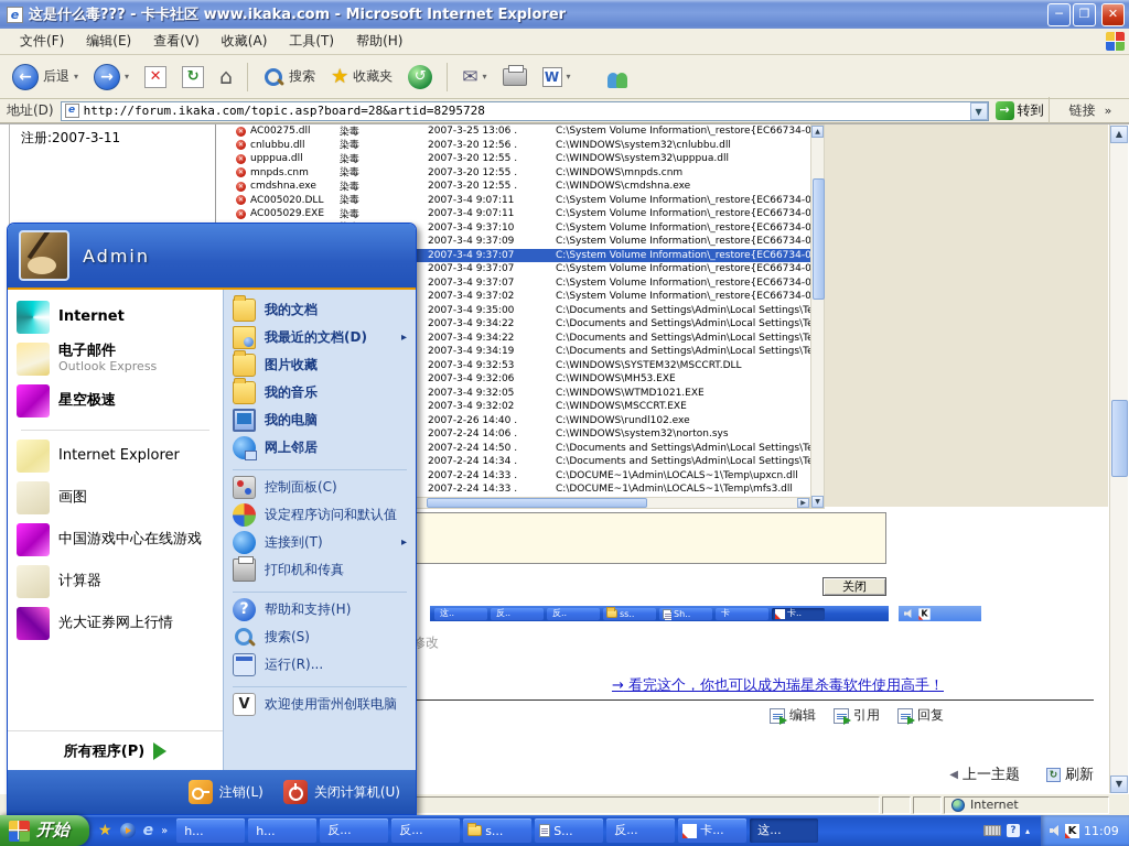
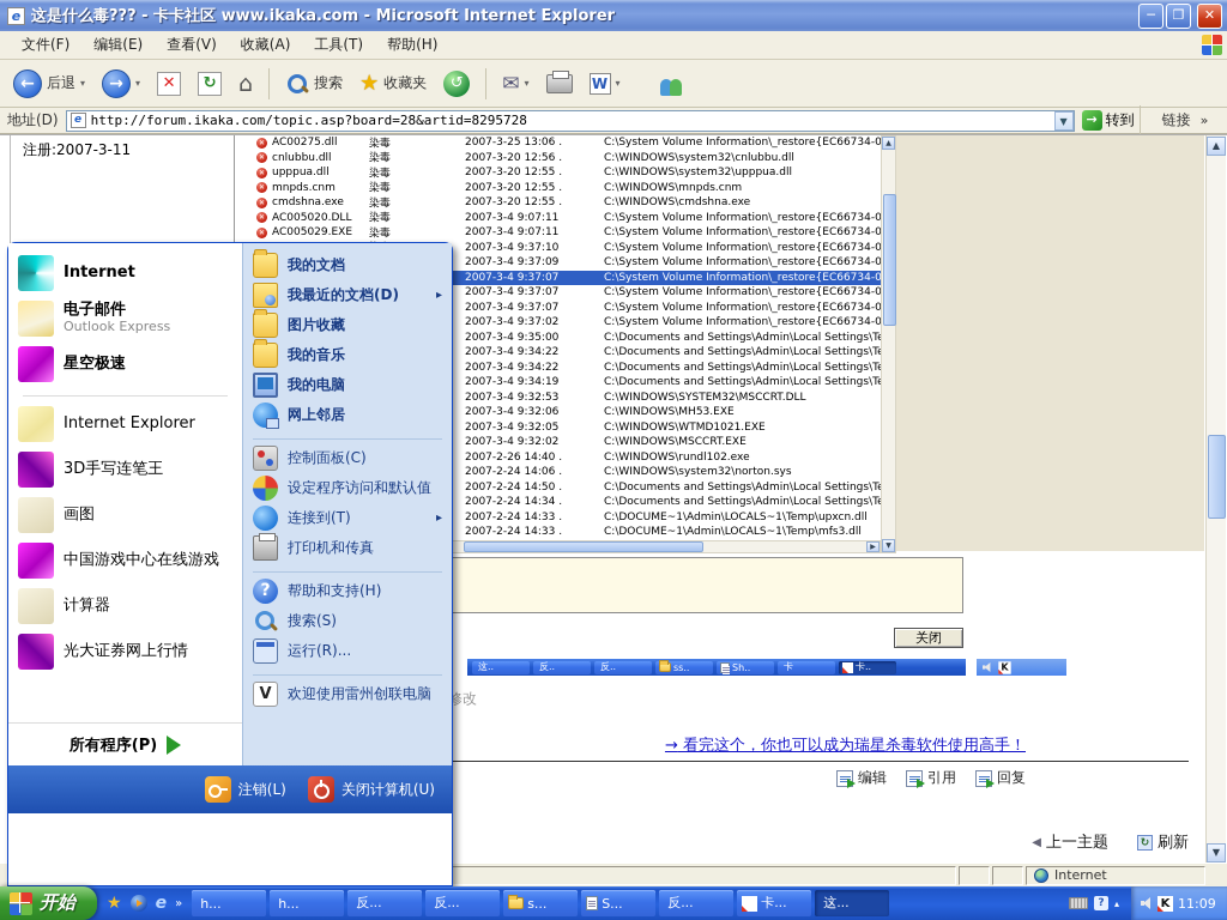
  e
  这是什么毒??? - 卡卡社区 www.ikaka.com - Microsoft Internet Explorer
  ─
  ❐
  ✕
  文件(F)
  编辑(E)
  查看(V)
  收藏(A)
  工具(T)
  帮助(H)
  ←
  后退
  ▾
  →
  ▾
  ✕
  ↻
  ⌂
  搜索
  ★
  收藏夹
  ↺
  ✉
  ▾
  W
  ▾
  地址(D)
  e
  http://forum.ikaka.com/topic.asp?board=28&artid=8295728
  ▼
  →
  转到
  链接
  »
  注册:2007-3-11
  AC00275.dll
  染毒
  2007-3-25 13:06 .
  cnlubbu.dll
  染毒
  2007-3-20 12:56 .
  C:\WINDOWS\system32\cnlubbu.dll
  upppua.dll
  染毒
  2007-3-20 12:55 .
  C:\WINDOWS\system32\upppua.dll
  mnpds.cnm
  染毒
  2007-3-20 12:55 .
  C:\WINDOWS\mnpds.cnm
  cmdshna.exe
  染毒
  2007-3-20 12:55 .
  C:\WINDOWS\cmdshna.exe
  AC005020.DLL
  染毒
  2007-3-4 9:07:11
  AC005029.EXE
  染毒
  2007-3-4 9:07:11
  2007-3-4 9:37:10
  2007-3-4 9:37:09
  2007-3-4 9:37:07
  2007-3-4 9:37:07
  2007-3-4 9:37:07
  2007-3-4 9:37:02
  2007-3-4 9:35:00
  2007-3-4 9:34:22
  2007-3-4 9:34:22
  2007-3-4 9:34:19
  C:\Documents and Settings\Admin\Local Settings\T
  2007-3-4 9:32:53
  C:\WINDOWS\SYSTEM32\MSCCRT.DLL
  2007-3-4 9:32:06
  C:\WINDOWS\MH53.EXE
  2007-3-4 9:32:05
  C:\WINDOWS\WTMD1021.EXE
  2007-3-4 9:32:02
  C:\WINDOWS\MSCCRT.EXE
  2007-2-26 14:40 .
  C:\WINDOWS\rundl102.exe
  2007-2-24 14:06 .
  C:\WINDOWS\system32\norton.sys
  2007-2-24 14:50 .
  2007-2-24 14:34 .
  2007-2-24 14:33 .
  C:\DOCUME~1\Admin\LOCALS~1\Temp\upxcn.dll
  2007-2-24 14:33 .
  C:\DOCUME~1\Admin\LOCALS~1\Temp\mfs3.dll
  关闭
  这..
  反..
  反..
  ss..
  Sh..
  卡
  卡..
  K
  修改
  → 看完这个，你也可以成为瑞星杀毒软件使用高手！
  编辑
  引用
  回复
  ◀
  上一主题
  ↻
  刷新
  ▲
  ▼
  Internet
- Admin
  Internet
  电子邮件
  Outlook Express
  星空极速
  Internet Explorer
+ 3D手写连笔王
  画图
  中国游戏中心在线游戏
  计算器
  光大证券网上行情
  所有程序(P)
  我的文档
  我最近的文档(D)
  图片收藏
  我的音乐
  我的电脑
  网上邻居
  控制面板(C)
  设定程序访问和默认值
  连接到(T)
  打印机和传真
  帮助和支持(H)
  搜索(S)
  运行(R)...
  欢迎使用雷州创联电脑
  注销(L)
  关闭计算机(U)
  开始
  ★
  e
  »
  h...
  h...
  反...
  反...
  s...
  S...
  反...
  卡...
  这...
  ?
  ▴
  K
  11:09
